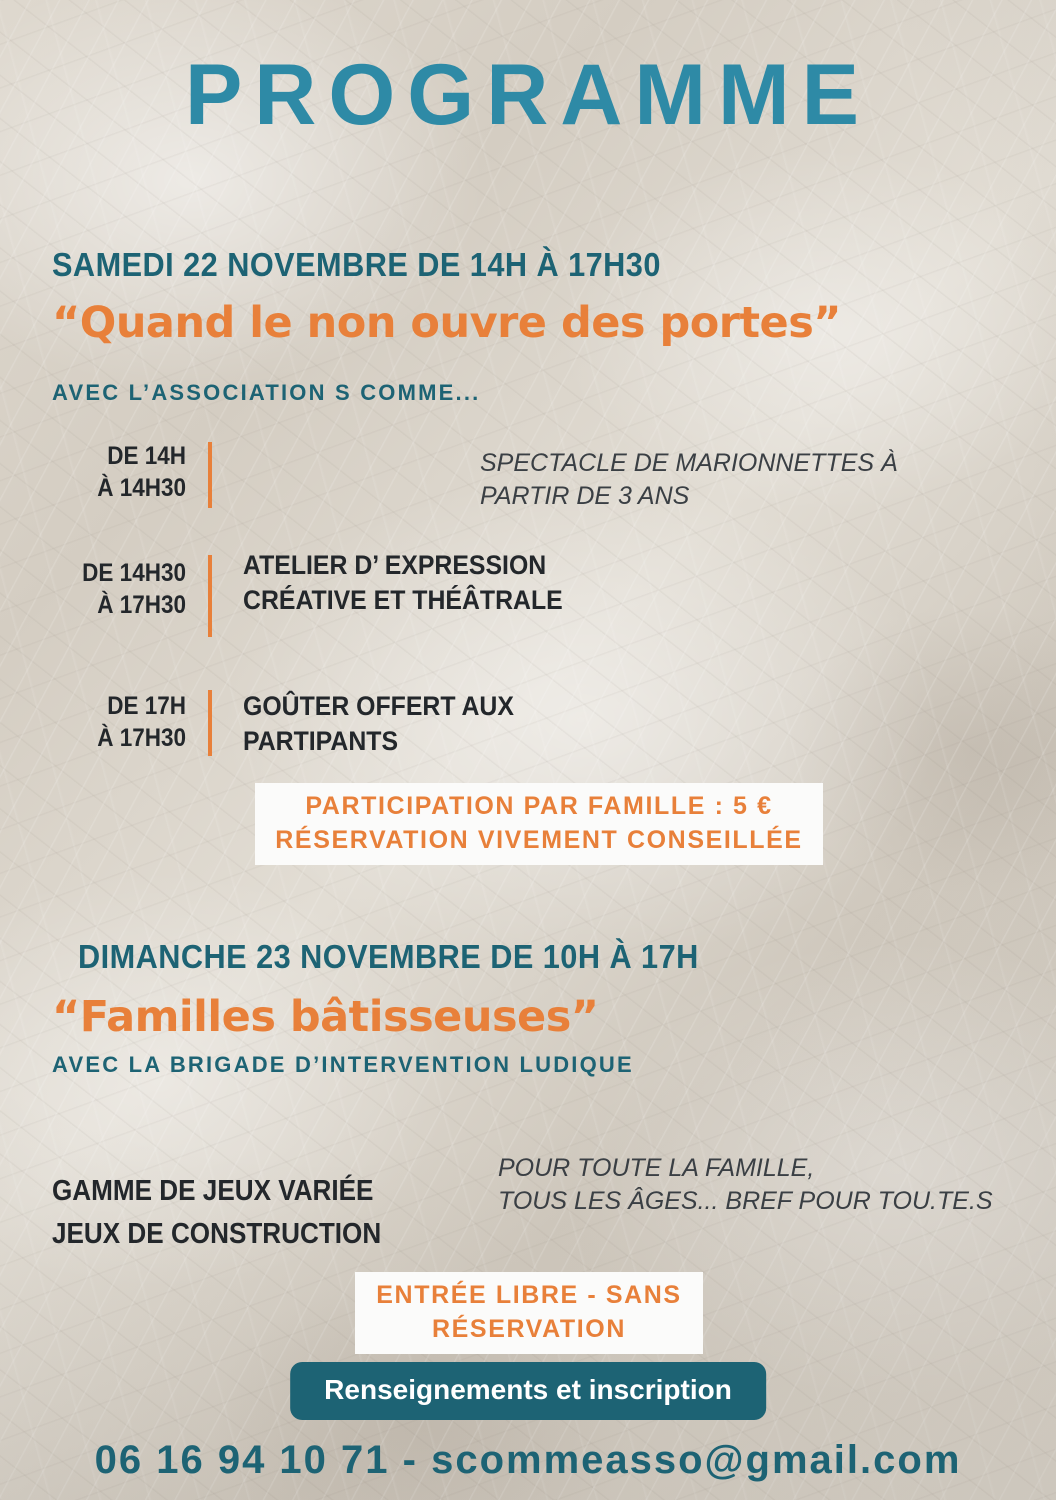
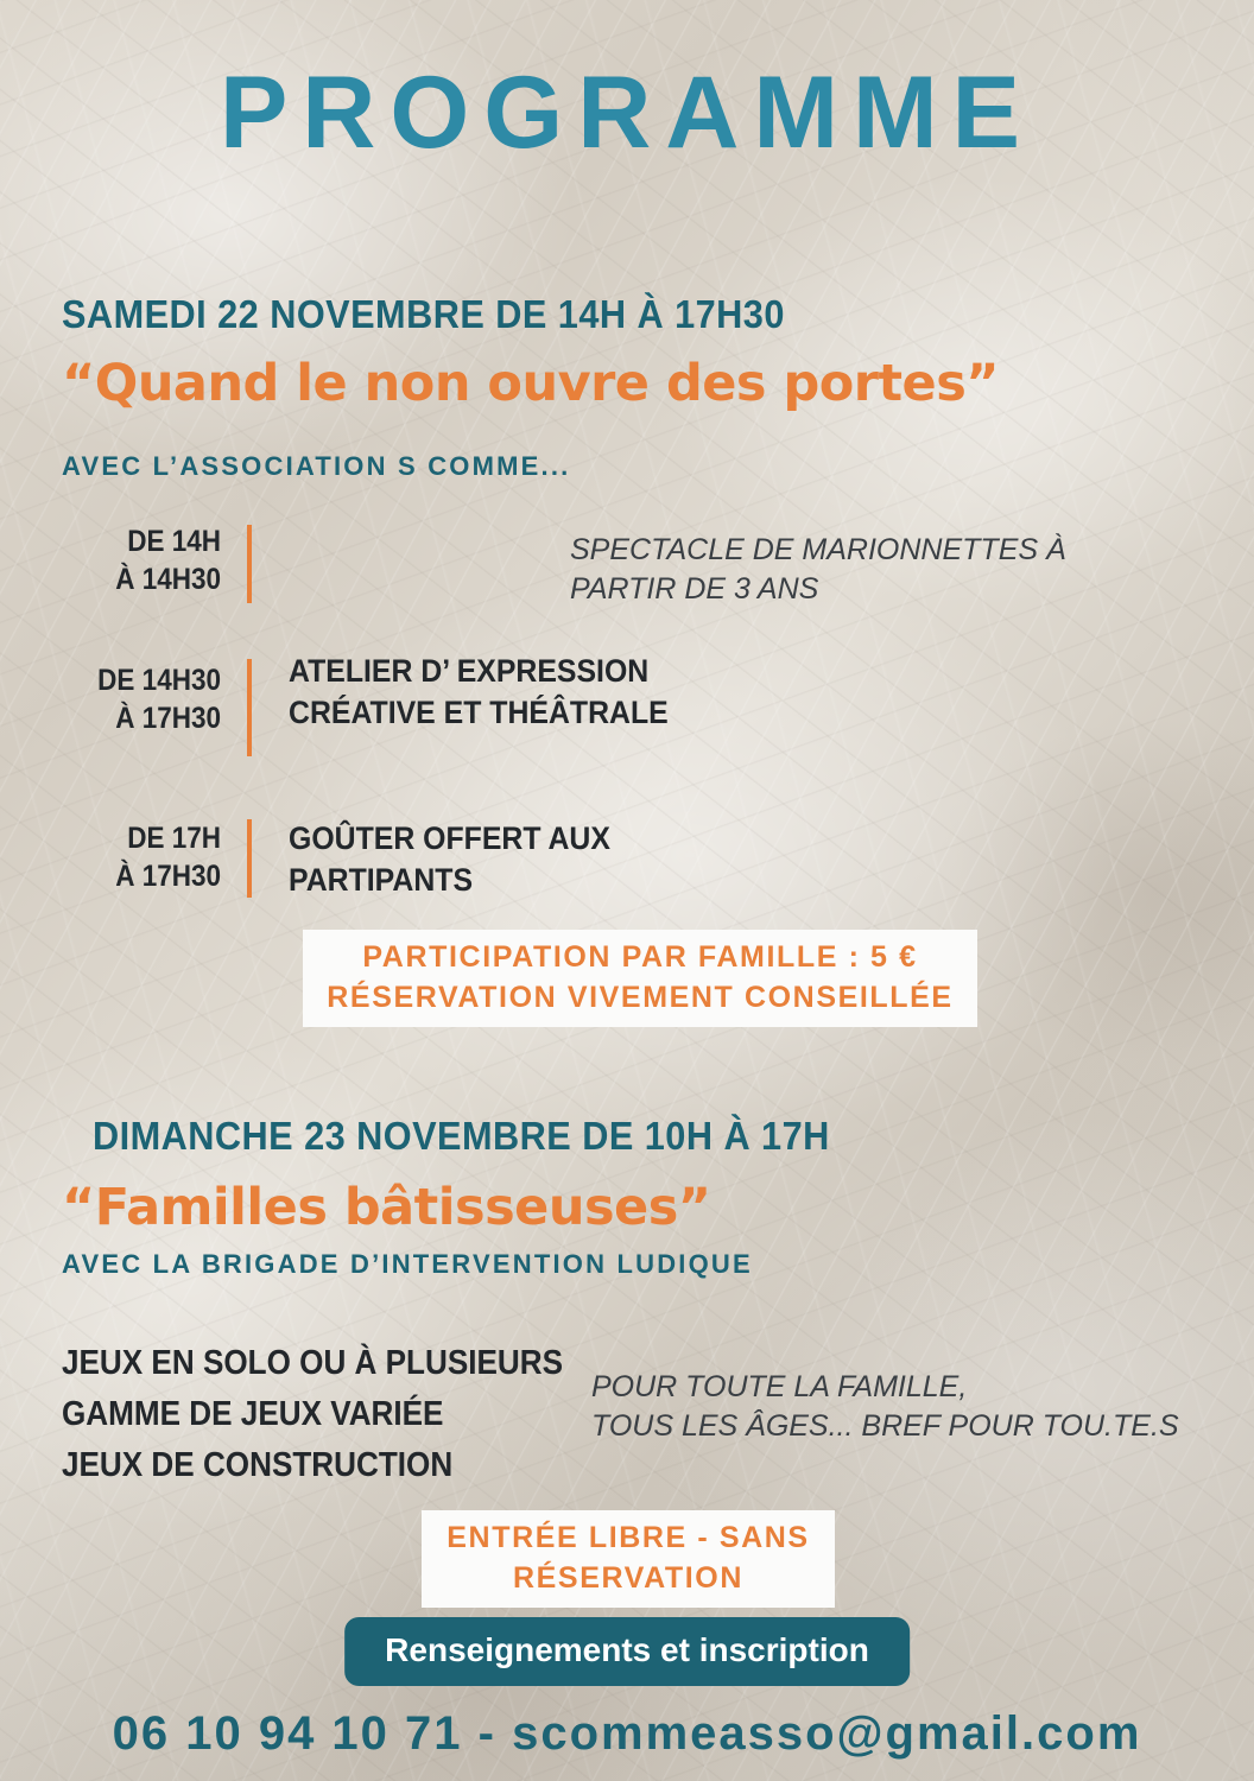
  PROGRAMME
  SAMEDI 22 NOVEMBRE DE 14H À 17H30
  “Quand le non ouvre des portes”
  AVEC L’ASSOCIATION S COMME...
  DE 14H
  À 14H30
  SPECTACLE DE MARIONNETTES À
  PARTIR DE 3 ANS
  DE 14H30
  À 17H30
  ATELIER D’ EXPRESSION
  CRÉATIVE ET THÉÂTRALE
  DE 17H
  À 17H30
  GOÛTER OFFERT AUX
  PARTIPANTS
  PARTICIPATION PAR FAMILLE : 5 €
  RÉSERVATION VIVEMENT CONSEILLÉE
  DIMANCHE 23 NOVEMBRE DE 10H À 17H
  “Familles bâtisseuses”
  AVEC LA BRIGADE D’INTERVENTION LUDIQUE
+ JEUX EN SOLO OU À PLUSIEURS
  GAMME DE JEUX VARIÉE
  JEUX DE CONSTRUCTION
  POUR TOUTE LA FAMILLE,
  TOUS LES ÂGES... BREF POUR TOU.TE.S
  ENTRÉE LIBRE - SANS
  RÉSERVATION
  Renseignements et inscription
- 06 16 94 10 71 - scommeasso@gmail.com
+ 06 10 94 10 71 - scommeasso@gmail.com
